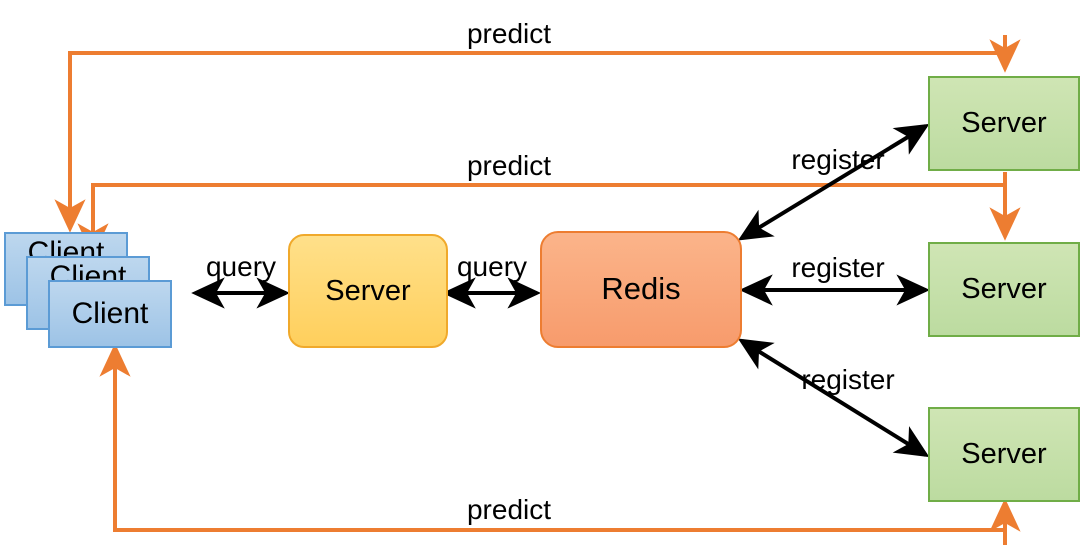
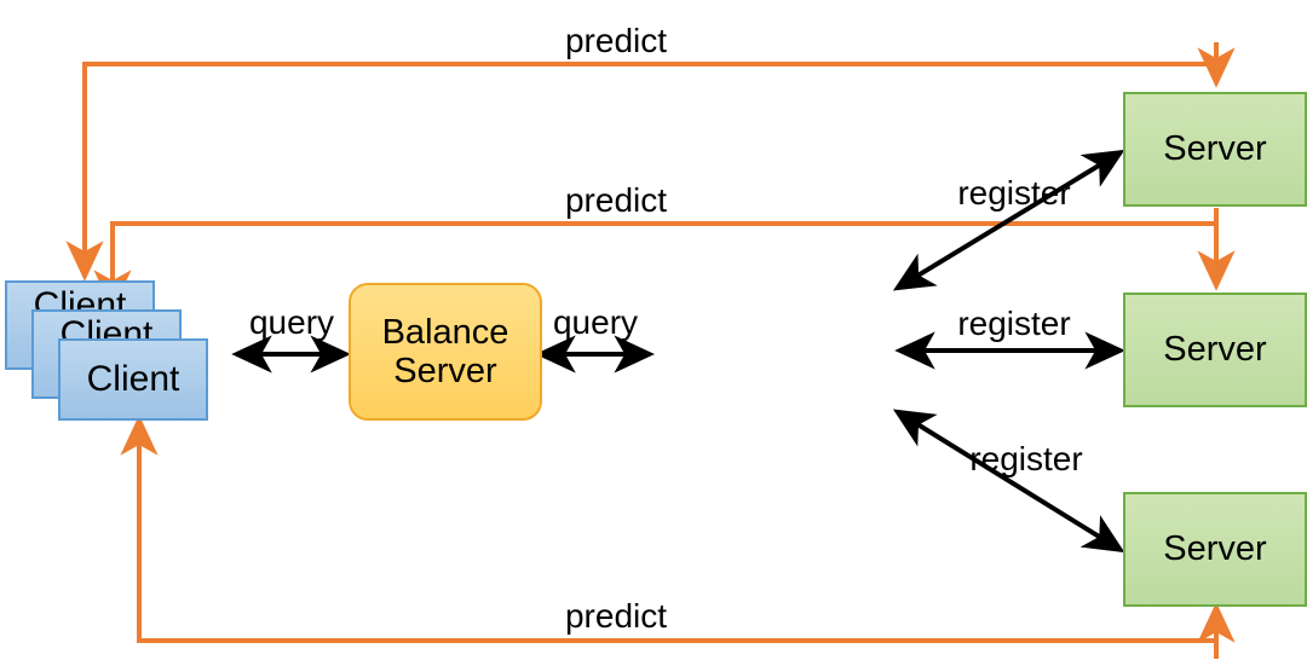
  Client
  Client
  Client
+ Balance
  Server
- Redis
  Server
  Server
  Server
  predict
  predict
  predict
  query
  query
  register
  register
  register
